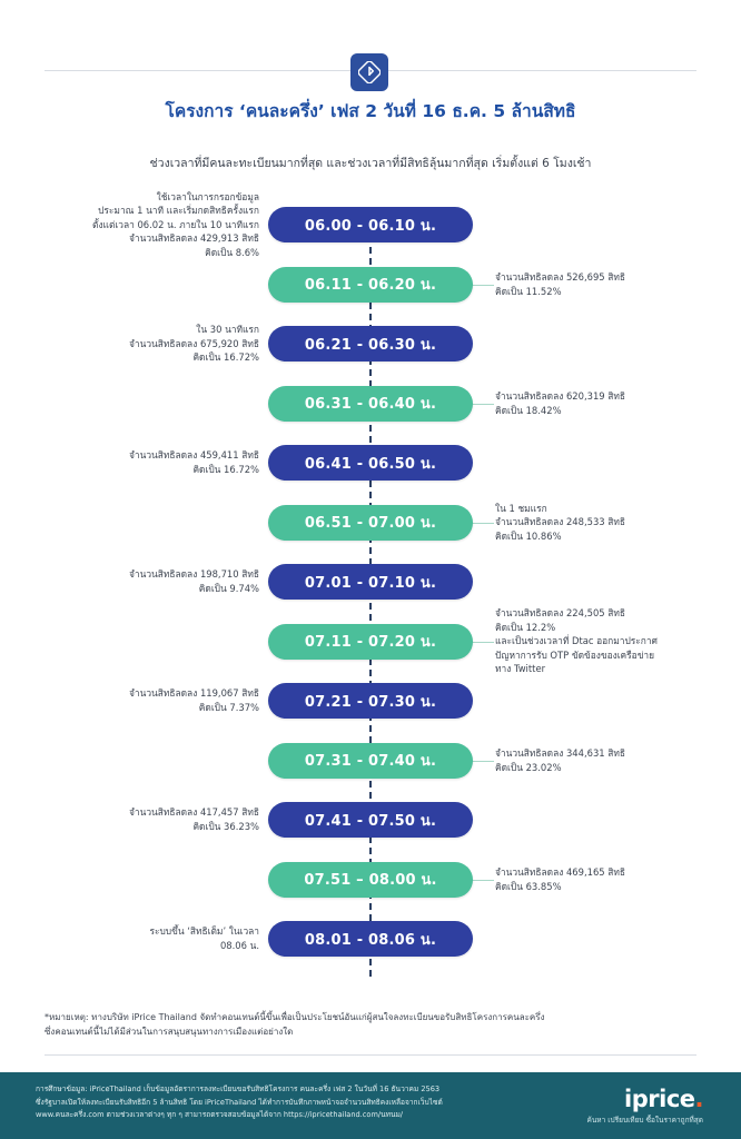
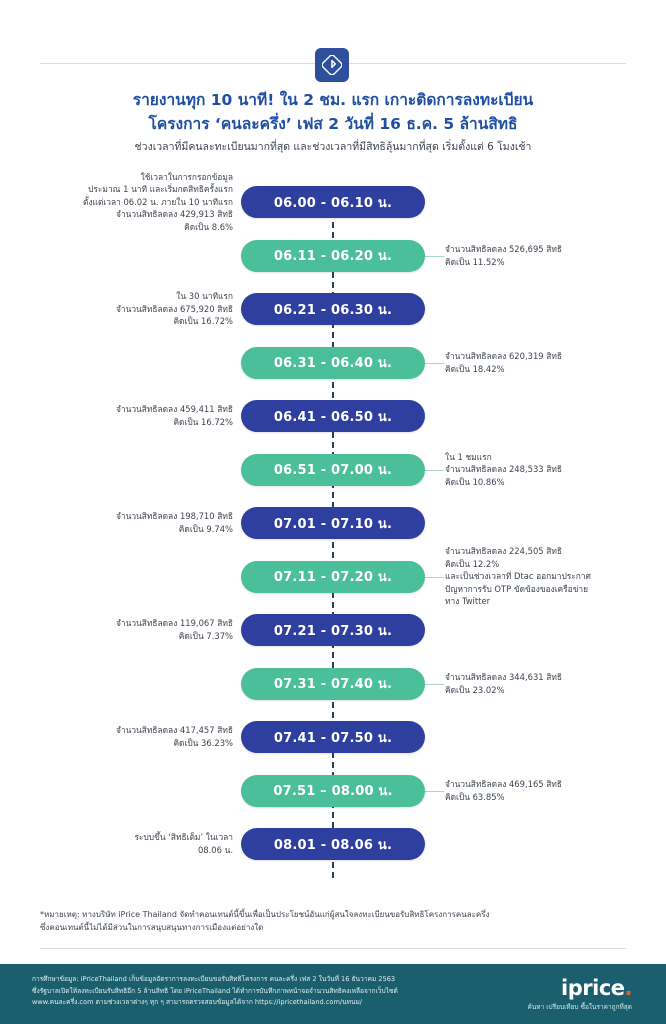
+ รายงานทุก 10 นาที! ใน 2 ชม. แรก เกาะติดการลงทะเบียน
  โครงการ ‘คนละครึ่ง’ เฟส 2 วันที่ 16 ธ.ค. 5 ล้านสิทธิ
  ช่วงเวลาที่มีคนละทะเบียนมากที่สุด และช่วงเวลาที่มีสิทธิลุ้นมากที่สุด เริ่มตั้งแต่ 6 โมงเช้า
  06.00 - 06.10 น.
  ใช้เวลาในการกรอกข้อมูล
  ประมาณ 1 นาที และเริ่มกดสิทธิครั้งแรก
  ตั้งแต่เวลา 06.02 น. ภายใน 10 นาทีแรก
  จำนวนสิทธิลดลง 429,913 สิทธิ
  คิดเป็น 8.6%
  06.11 - 06.20 น.
  จำนวนสิทธิลดลง 526,695 สิทธิ
  คิดเป็น 11.52%
  06.21 - 06.30 น.
  ใน 30 นาทีแรก
  จำนวนสิทธิลดลง 675,920 สิทธิ
  คิดเป็น 16.72%
  06.31 - 06.40 น.
  จำนวนสิทธิลดลง 620,319 สิทธิ
  คิดเป็น 18.42%
  06.41 - 06.50 น.
  จำนวนสิทธิลดลง 459,411 สิทธิ
  คิดเป็น 16.72%
  06.51 - 07.00 น.
  ใน 1 ชมแรก
  จำนวนสิทธิลดลง 248,533 สิทธิ
  คิดเป็น 10.86%
  07.01 - 07.10 น.
  จำนวนสิทธิลดลง 198,710 สิทธิ
  คิดเป็น 9.74%
  07.11 - 07.20 น.
  จำนวนสิทธิลดลง 224,505 สิทธิ
  คิดเป็น 12.2%
  และเป็นช่วงเวลาที่ Dtac ออกมาประกาศ
  ปัญหาการรับ OTP ขัดข้องของเครือข่าย
  ทาง Twitter
  07.21 - 07.30 น.
  จำนวนสิทธิลดลง 119,067 สิทธิ
  คิดเป็น 7.37%
  07.31 - 07.40 น.
  จำนวนสิทธิลดลง 344,631 สิทธิ
  คิดเป็น 23.02%
  07.41 - 07.50 น.
  จำนวนสิทธิลดลง 417,457 สิทธิ
  คิดเป็น 36.23%
  07.51 – 08.00 น.
  จำนวนสิทธิลดลง 469,165 สิทธิ
  คิดเป็น 63.85%
  08.01 - 08.06 น.
  ระบบขึ้น ‘สิทธิเต็ม’ ในเวลา
  08.06 น.
  *หมายเหตุ: ทางบริษัท iPrice Thailand จัดทำคอนเทนต์นี้ขึ้นเพื่อเป็นประโยชน์อันแก่ผู้สนใจลงทะเบียนขอรับสิทธิโครงการคนละครึ่ง
  ซึ่งคอนเทนต์นี้ไม่ได้มีส่วนในการสนุบสนุนทางการเมืองแต่อย่างใด
  การศึกษาข้อมูล: iPriceThailand เก็บข้อมูลอัตราการลงทะเบียนขอรับสิทธิโครงการ คนละครึ่ง เฟส 2 ในวันที่ 16 ธันวาคม 2563
  ซึ่งรัฐบาลเปิดให้ลงทะเบียนรับสิทธิอีก 5 ล้านสิทธิ โดย iPriceThailand ได้ทำการบันทึกภาพหน้าจอจำนวนสิทธิคงเหลือจากเว็บไซต์
  www.คนละครึ่ง.com ตามช่วงเวลาต่างๆ ทุก ๆ สามารถตรวจสอบข้อมูลได้จาก https://ipricethailand.com/นทนม/
  iprice.
  ค้นหา เปรียบเทียบ ซื้อในราคาถูกที่สุด
